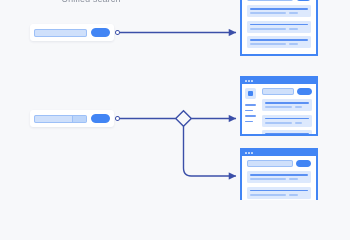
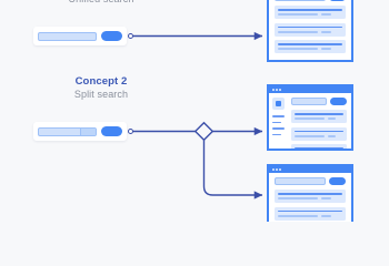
+ Concept 2
+ Split search
